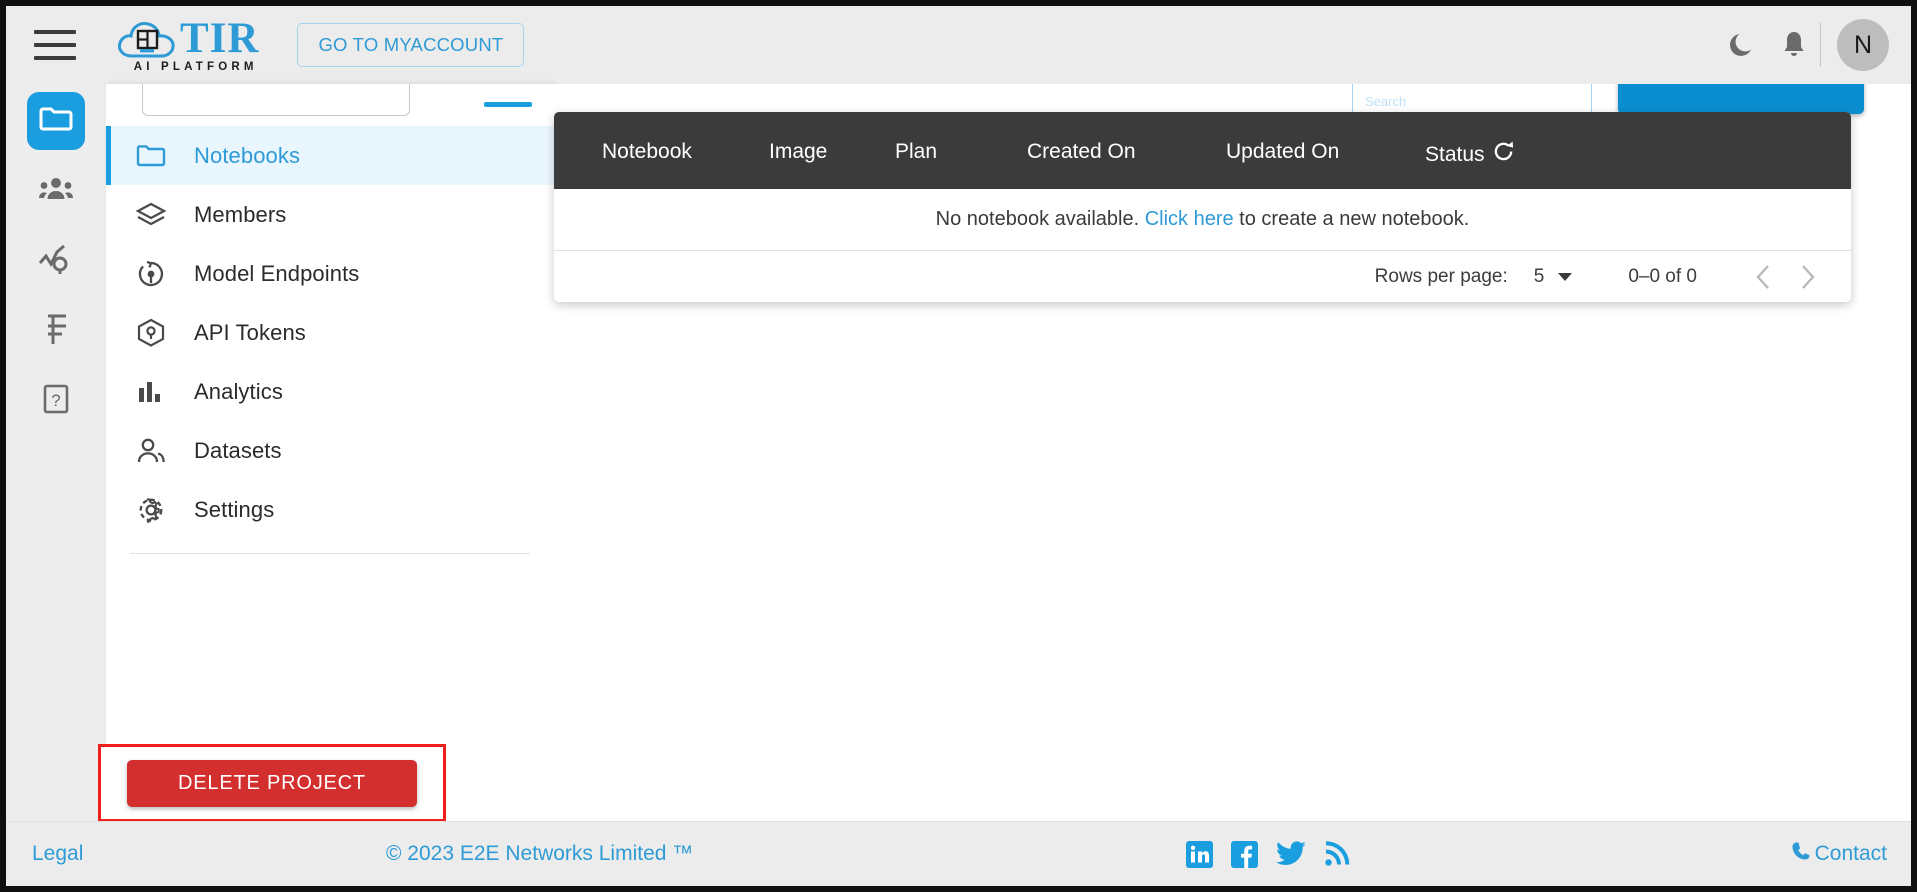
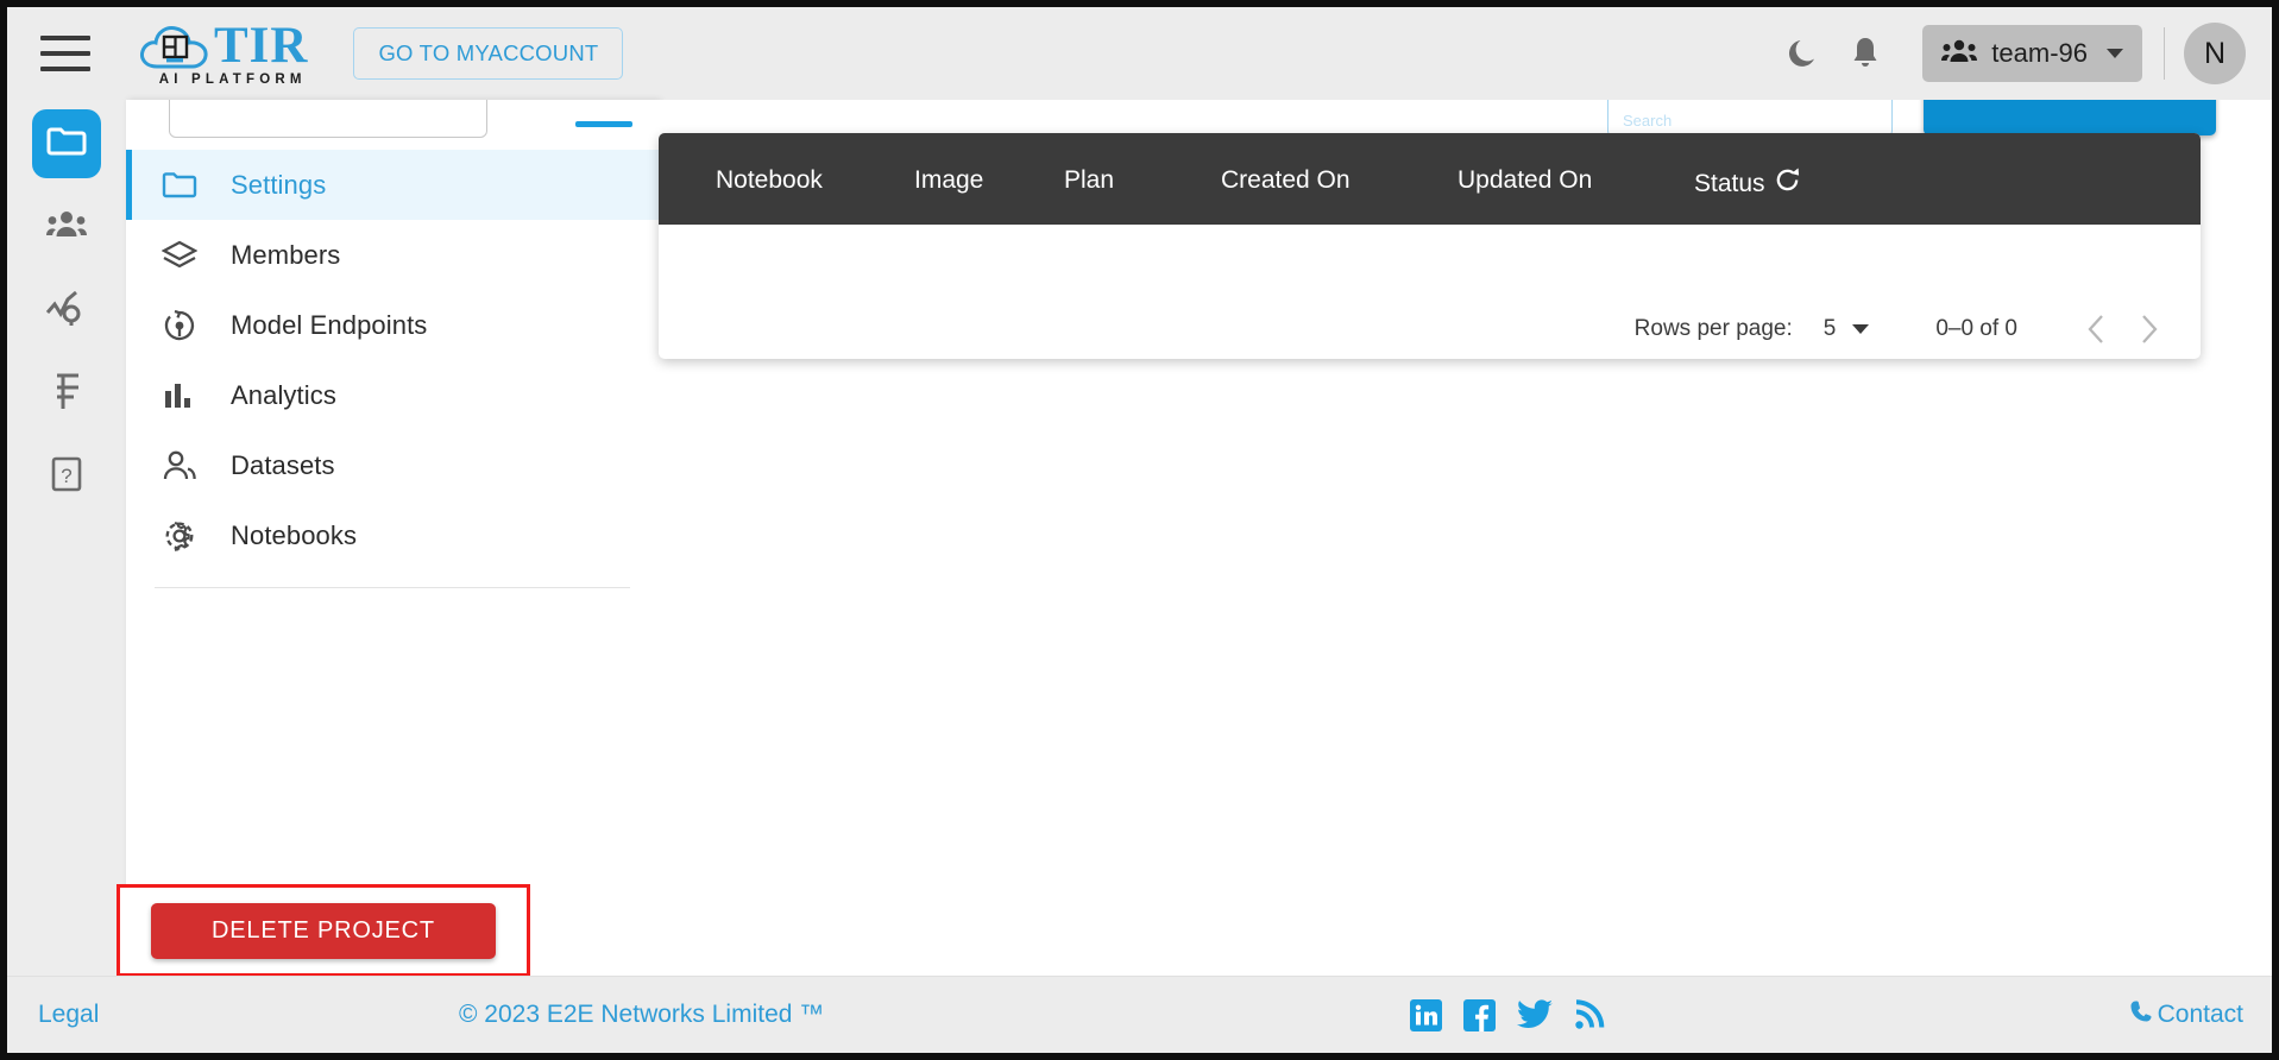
  TIR
  AI PLATFORM
  GO TO MYACCOUNT
+ team-96
  N
  ?
- Notebooks
+ Settings
  Members
  Model Endpoints
- API Tokens
  Analytics
  Datasets
- Settings
+ Notebooks
  DELETE PROJECT
  Search
  Notebook
  Image
  Plan
  Created On
  Updated On
  Status
- No notebook available. Click here to create a new notebook.
  Rows per page:
  5
  0–0 of 0
  Legal
  © 2023 E2E Networks Limited ™
  Contact
